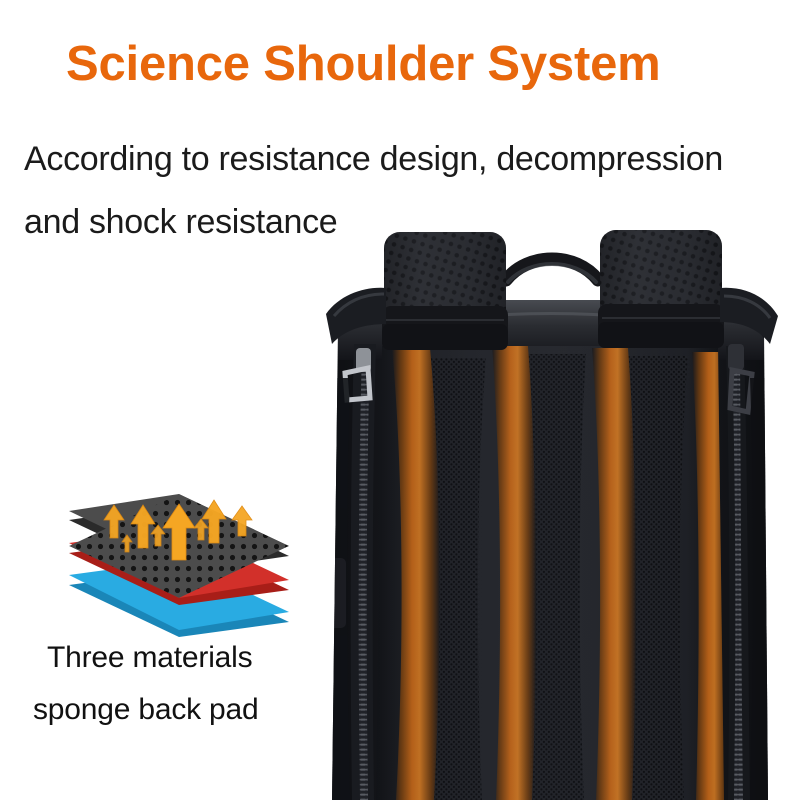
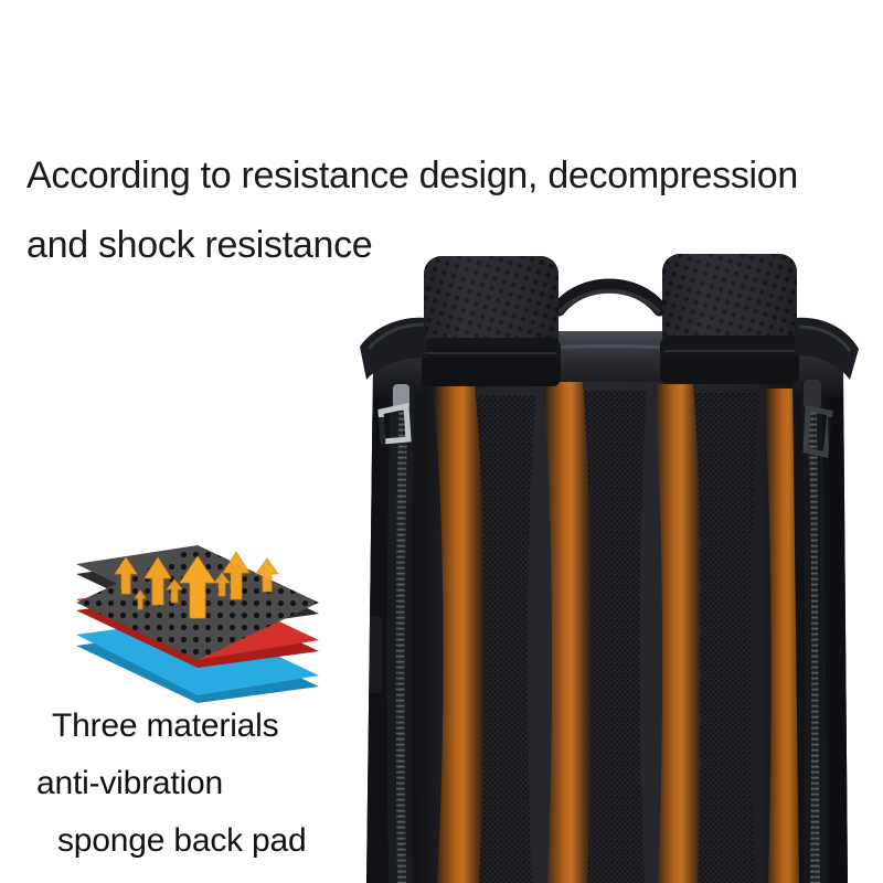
- Science Shoulder System
  According to resistance design, decompression
  and shock resistance
  Three materials
+ anti-vibration
  sponge back pad
